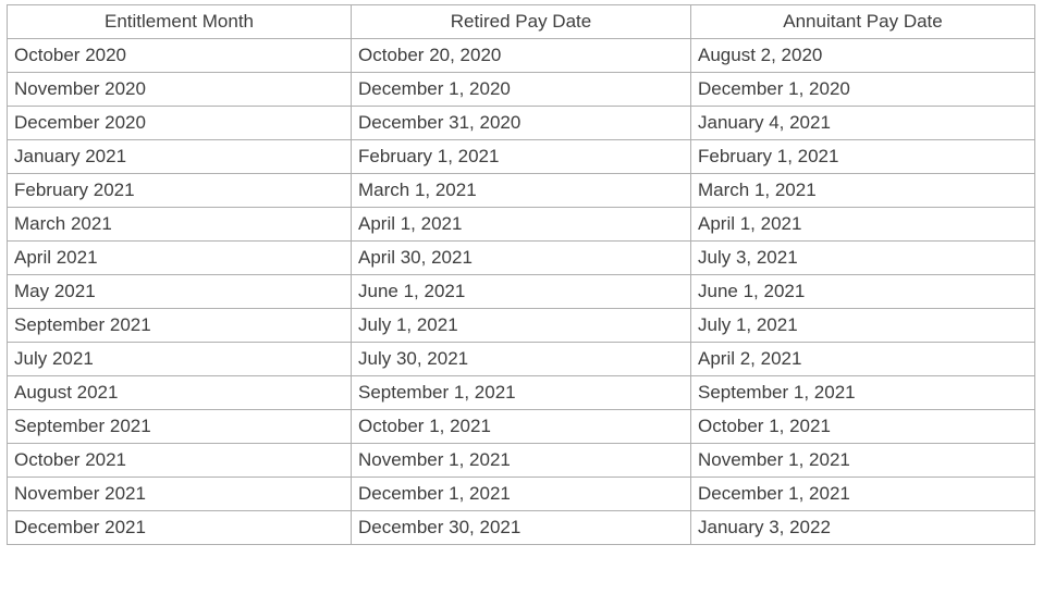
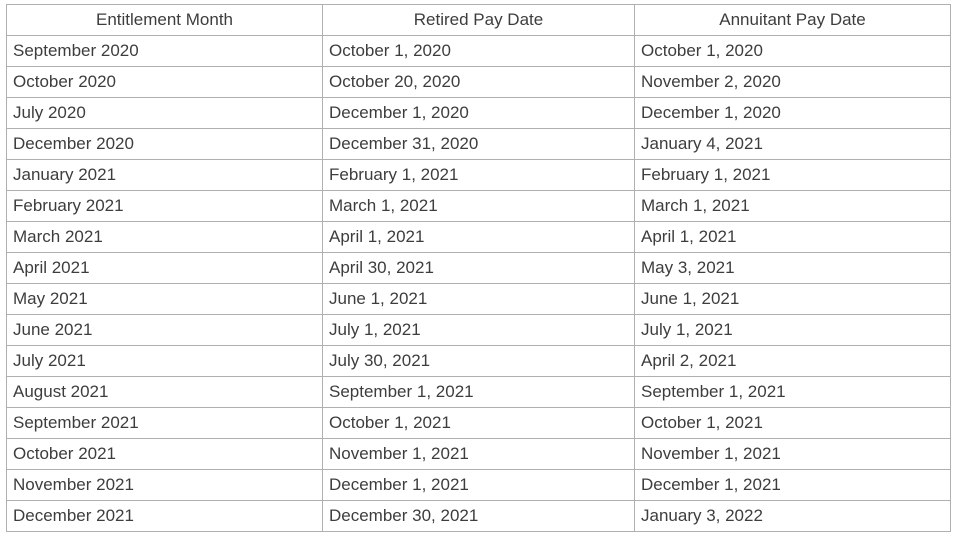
  Entitlement Month	Retired Pay Date	Annuitant Pay Date
+ September 2020	October 1, 2020	October 1, 2020
- October 2020	October 20, 2020	August 2, 2020
+ October 2020	October 20, 2020	November 2, 2020
- November 2020	December 1, 2020	December 1, 2020
+ July 2020	December 1, 2020	December 1, 2020
  December 2020	December 31, 2020	January 4, 2021
  January 2021	February 1, 2021	February 1, 2021
  February 2021	March 1, 2021	March 1, 2021
  March 2021	April 1, 2021	April 1, 2021
- April 2021	April 30, 2021	July 3, 2021
+ April 2021	April 30, 2021	May 3, 2021
  May 2021	June 1, 2021	June 1, 2021
- September 2021	July 1, 2021	July 1, 2021
+ June 2021	July 1, 2021	July 1, 2021
  July 2021	July 30, 2021	April 2, 2021
  August 2021	September 1, 2021	September 1, 2021
  September 2021	October 1, 2021	October 1, 2021
  October 2021	November 1, 2021	November 1, 2021
  November 2021	December 1, 2021	December 1, 2021
  December 2021	December 30, 2021	January 3, 2022
